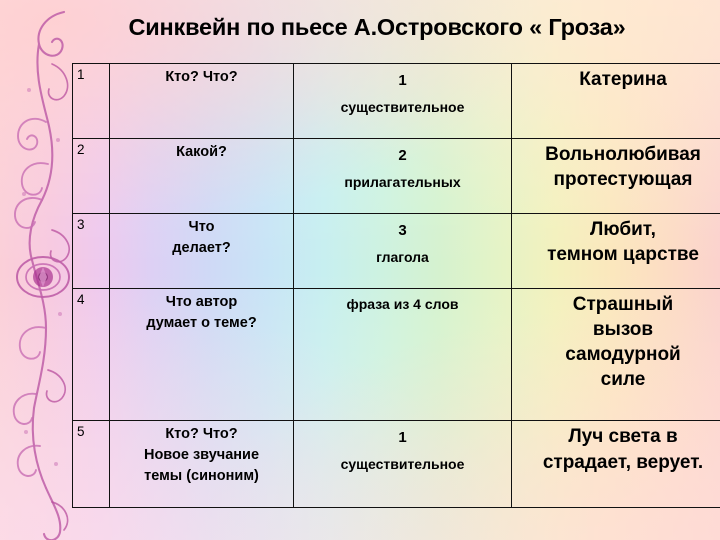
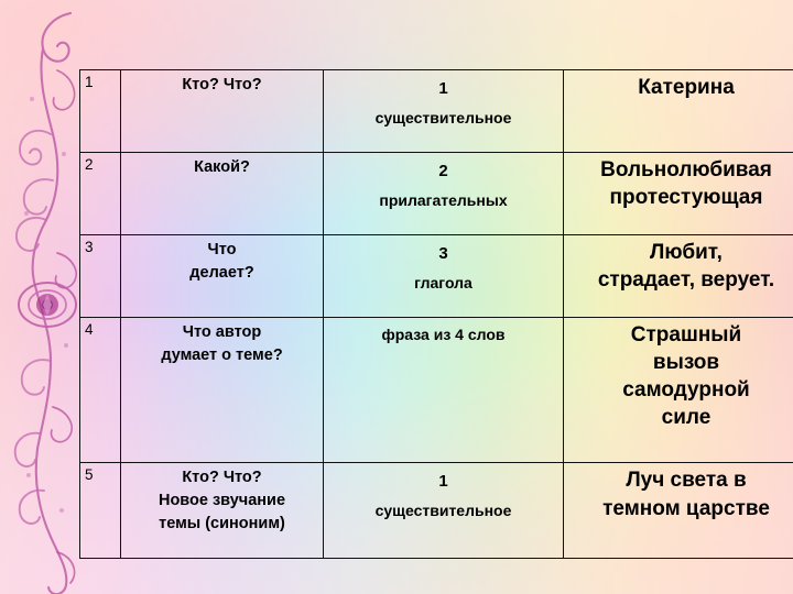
- Синквейн по пьесе А.Островского « Гроза»
  1	Кто? Что?	1 существительное	Катерина
  2	Какой?	2 прилагательных	Вольнолюбивая протестующая
- 3	Что делает?	3 глагола	Любит, темном царстве
+ 3	Что делает?	3 глагола	Любит, страдает, верует.
  4	Что автор думает о теме?	фраза из 4 слов	Страшный вызов самодурной силе
- 5	Кто? Что? Новое звучание темы (синоним)	1 существительное	Луч света в страдает, верует.
+ 5	Кто? Что? Новое звучание темы (синоним)	1 существительное	Луч света в темном царстве
